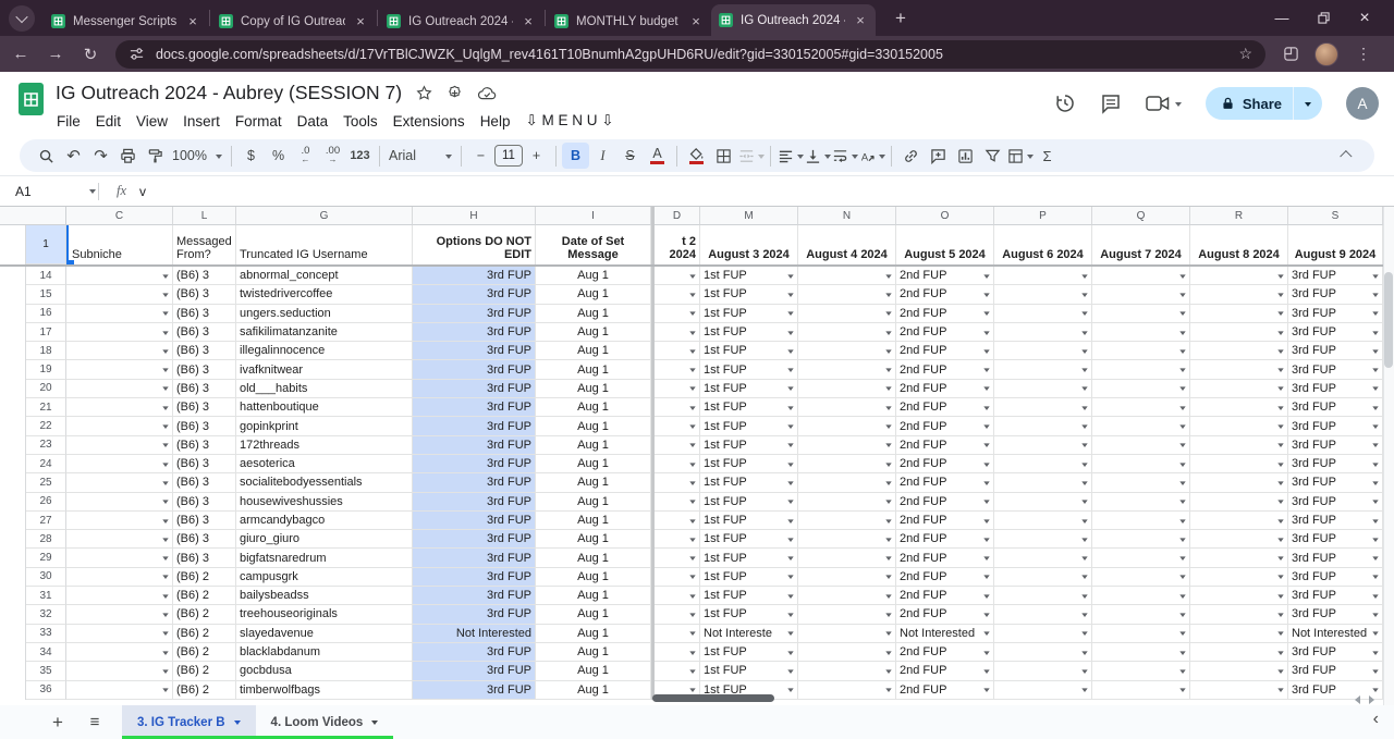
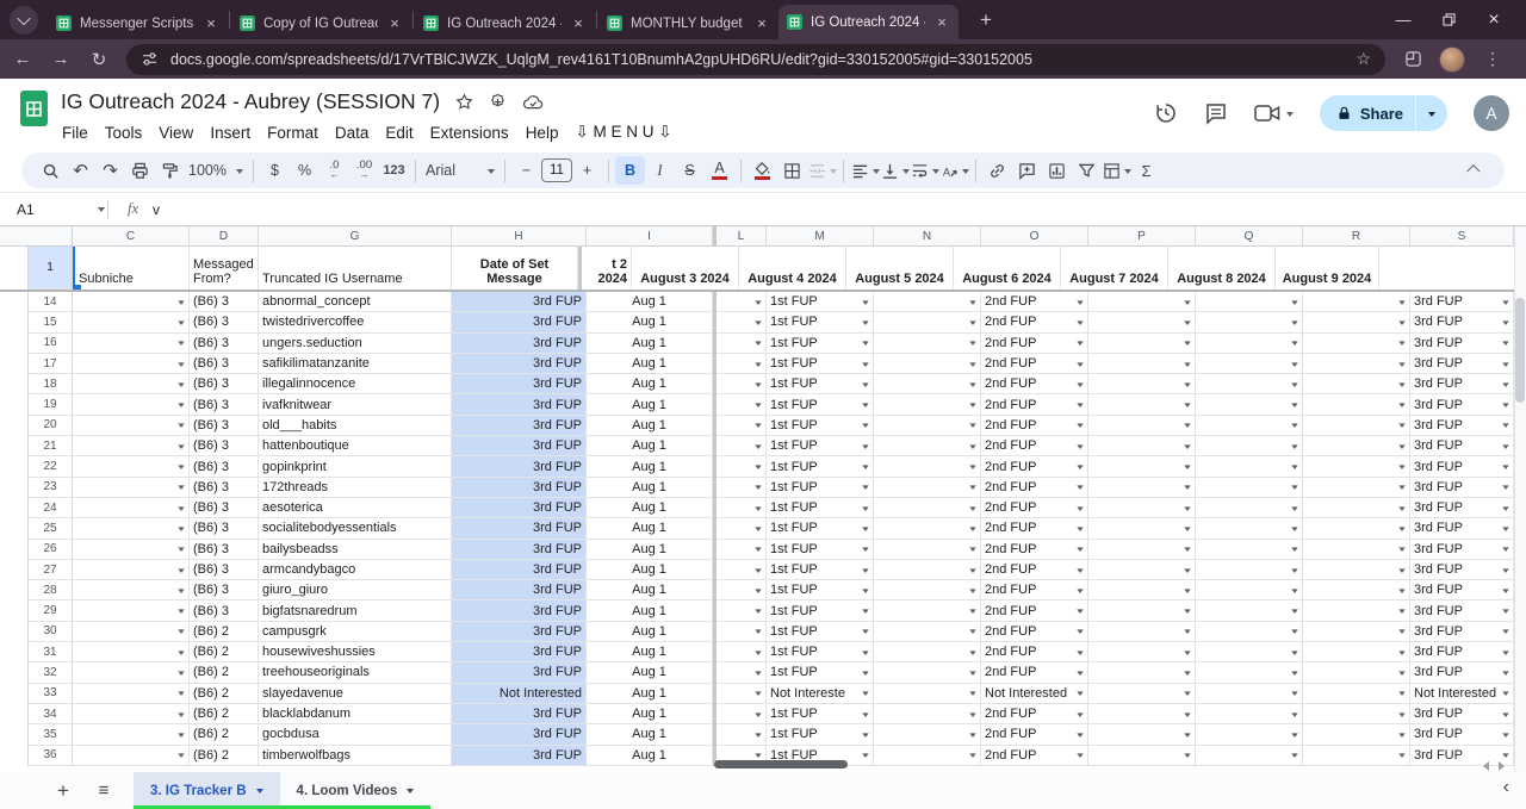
  ×
  ×
  ×
  ×
  ×
  +
  —
  ×
  ←
  →
  ↻
  docs.google.com/spreadsheets/d/17VrTBlCJWZK_UqlgM_rev4161T10BnumhA2gpUHD6RU/edit?gid=330152005#gid=330152005
  ☆
  ⋮
  IG Outreach 2024 - Aubrey (SESSION 7)
  File
- Edit
+ Tools
  View
  Insert
  Format
  Data
- Tools
+ Edit
  Extensions
  Help
  ⇩ M E N U ⇩
  Share
  A
  ↶
  ↷
  100%
  $
  %
  .0
  ←
  .00
  →
  123
  Arial
  −
  11
  +
  B
  I
  S
  A
  A
  Σ
  A1
  fx
  v
  C
- L
+ D
  G
  H
  I
- D
+ L
  M
  N
  O
  P
  Q
  R
  S
  1
  Subniche
  Messaged From?
  Truncated IG Username
- Options DO NOT EDIT
  Date of Set Message
  t 2 2024
  August 3 2024
  August 4 2024
  August 5 2024
  August 6 2024
  August 7 2024
  August 8 2024
  August 9 2024
  14
  (B6) 3
  abnormal_concept
  3rd FUP
  Aug 1
  1st FUP
  2nd FUP
  3rd FUP
  15
  (B6) 3
  twistedrivercoffee
  3rd FUP
  Aug 1
  1st FUP
  2nd FUP
  3rd FUP
  16
  (B6) 3
  ungers.seduction
  3rd FUP
  Aug 1
  1st FUP
  2nd FUP
  3rd FUP
  17
  (B6) 3
  safikilimatanzanite
  3rd FUP
  Aug 1
  1st FUP
  2nd FUP
  3rd FUP
  18
  (B6) 3
  illegalinnocence
  3rd FUP
  Aug 1
  1st FUP
  2nd FUP
  3rd FUP
  19
  (B6) 3
  ivafknitwear
  3rd FUP
  Aug 1
  1st FUP
  2nd FUP
  3rd FUP
  20
  (B6) 3
  old___habits
  3rd FUP
  Aug 1
  1st FUP
  2nd FUP
  3rd FUP
  21
  (B6) 3
  hattenboutique
  3rd FUP
  Aug 1
  1st FUP
  2nd FUP
  3rd FUP
  22
  (B6) 3
  gopinkprint
  3rd FUP
  Aug 1
  1st FUP
  2nd FUP
  3rd FUP
  23
  (B6) 3
  172threads
  3rd FUP
  Aug 1
  1st FUP
  2nd FUP
  3rd FUP
  24
  (B6) 3
  aesoterica
  3rd FUP
  Aug 1
  1st FUP
  2nd FUP
  3rd FUP
  25
  (B6) 3
  socialitebodyessentials
  3rd FUP
  Aug 1
  1st FUP
  2nd FUP
  3rd FUP
  26
  (B6) 3
- housewiveshussies
+ bailysbeadss
  3rd FUP
  Aug 1
  1st FUP
  2nd FUP
  3rd FUP
  27
  (B6) 3
  armcandybagco
  3rd FUP
  Aug 1
  1st FUP
  2nd FUP
  3rd FUP
  28
  (B6) 3
  giuro_giuro
  3rd FUP
  Aug 1
  1st FUP
  2nd FUP
  3rd FUP
  29
  (B6) 3
  bigfatsnaredrum
  3rd FUP
  Aug 1
  1st FUP
  2nd FUP
  3rd FUP
  30
  (B6) 2
  campusgrk
  3rd FUP
  Aug 1
  1st FUP
  2nd FUP
  3rd FUP
  31
  (B6) 2
- bailysbeadss
+ housewiveshussies
  3rd FUP
  Aug 1
  1st FUP
  2nd FUP
  3rd FUP
  32
  (B6) 2
  treehouseoriginals
  3rd FUP
  Aug 1
  1st FUP
  2nd FUP
  3rd FUP
  33
  (B6) 2
  slayedavenue
  Not Interested
  Aug 1
  Not Intereste
  Not Interested
  Not Interested
  34
  (B6) 2
  blacklabdanum
  3rd FUP
  Aug 1
  1st FUP
  2nd FUP
  3rd FUP
  35
  (B6) 2
  gocbdusa
  3rd FUP
  Aug 1
  1st FUP
  2nd FUP
  3rd FUP
  36
  (B6) 2
  timberwolfbags
  3rd FUP
  Aug 1
  1st FUP
  2nd FUP
  3rd FUP
  +
  ≡
  3. IG Tracker B
  4. Loom Videos
  ‹
